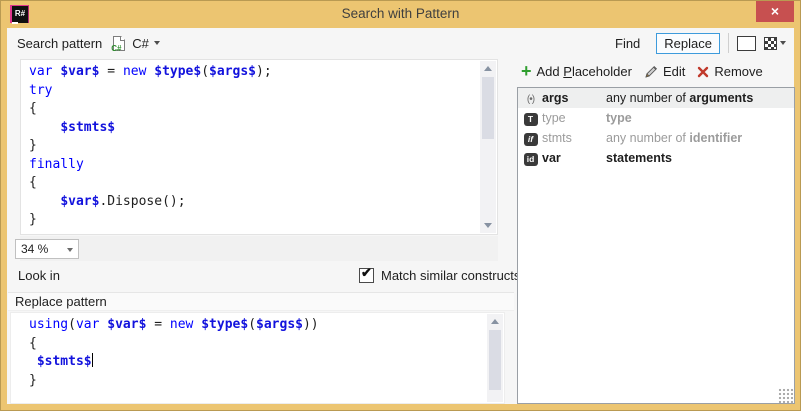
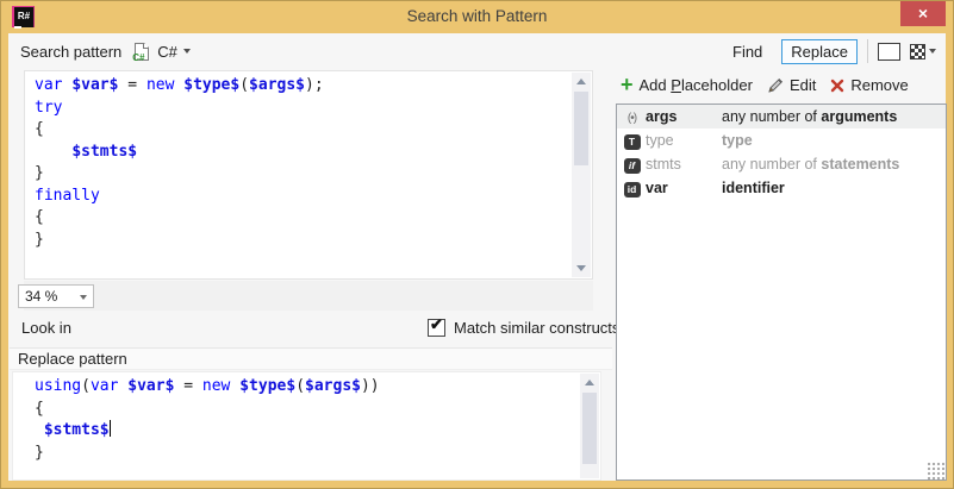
  R#
  Search with Pattern
  ×
  Search pattern
  C#
  C#
  Find
  Replace
  var $var$ = new $type$($args$);
  try
  {
  $stmts$
  }
  finally
  {
- $var$.Dispose();
  }
  34 %
  Look in
  ✔
  Match similar construct
  Replace pattern
  using(var $var$ = new $type$($args$))
  {
  $stmts$
  }
  +
  Add Placeholder
  Edit
  Remove
  (•)
  args
  any number of arguments
  T
  type
  type
  if
  stmts
- any number of identifier
+ any number of statements
  id
  var
- statements
+ identifier
